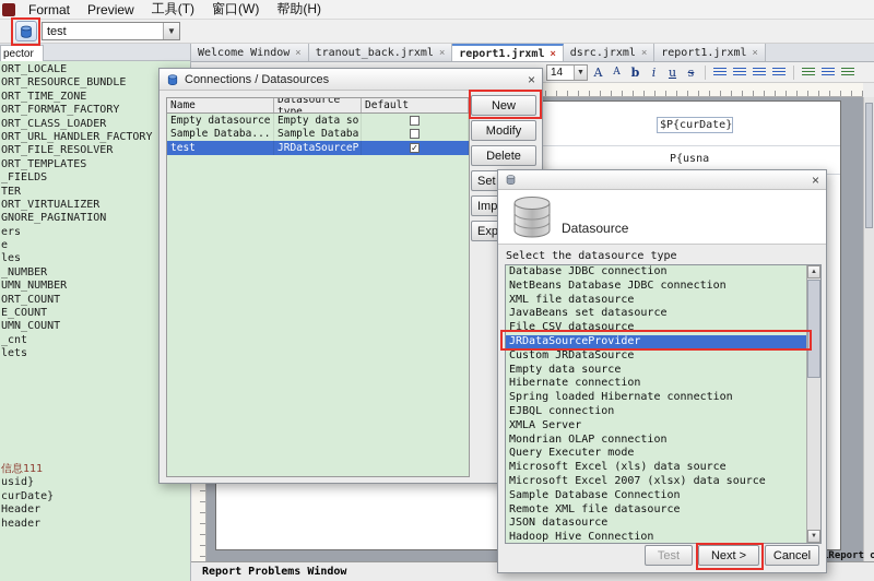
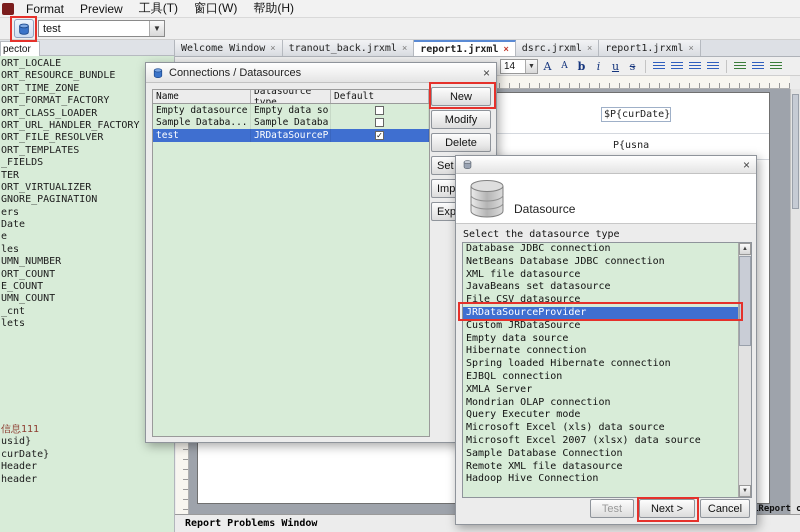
  Format
  Preview
  工具(T)
  窗口(W)
  帮助(H)
  test
  ▼
  pector
  ORT_LOCALE
  ORT_RESOURCE_BUNDLE
  ORT_TIME_ZONE
  ORT_FORMAT_FACTORY
  ORT_CLASS_LOADER
  ORT_URL_HANDLER_FACTORY
  ORT_FILE_RESOLVER
  ORT_TEMPLATES
  _FIELDS
  TER
  ORT_VIRTUALIZER
  GNORE_PAGINATION
  ers
+ Date
  e
  les
- _NUMBER
  UMN_NUMBER
  ORT_COUNT
  E_COUNT
  UMN_COUNT
  _cnt
  lets
  信息111
  usid}
  curDate}
  Header
  header
  Welcome Window
  ×
  tranout_back.jrxml
  ×
  report1.jrxml
  ×
  dsrc.jrxml
  ×
  report1.jrxml
  ×
  14
  A
  A
  b
  i
  u
  s
  $P{curDate}
  P{usna
  Report Problems Window
  Connections / Datasources
  ×
  Name
  Datasource type
  Default
  Empty datasource
  Empty data so
  Sample Databa...
  Sample Databa
  test
  JRDataSourceP
  ✓
  New
  Modify
  Delete
  Set
  Imp
  Exp
  ×
  Datasource
  Select the datasource type
  Database JDBC connection
  NetBeans Database JDBC connection
  XML file datasource
  JavaBeans set datasource
  File CSV datasource
  JRDataSourceProvider
  Custom JRDataSource
  Empty data source
  Hibernate connection
  Spring loaded Hibernate connection
  EJBQL connection
  XMLA Server
  Mondrian OLAP connection
  Query Executer mode
  Microsoft Excel (xls) data source
  Microsoft Excel 2007 (xlsx) data source
  Sample Database Connection
  Remote XML file datasource
- JSON datasource
  Hadoop Hive Connection
  Test
  Next >
  Cancel
